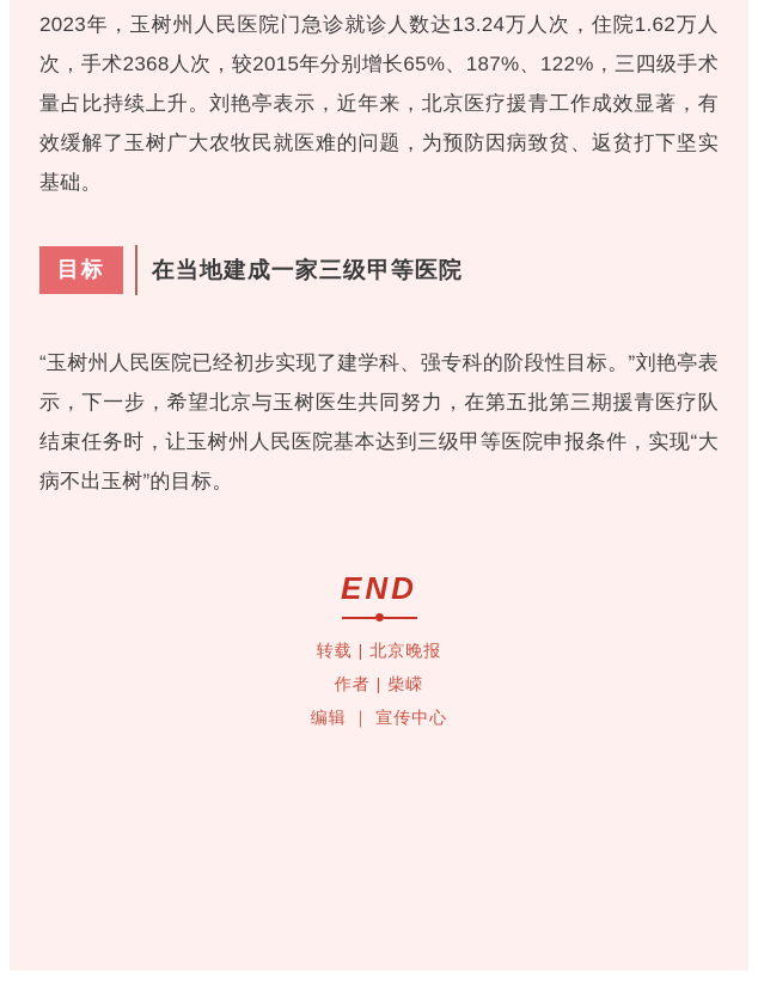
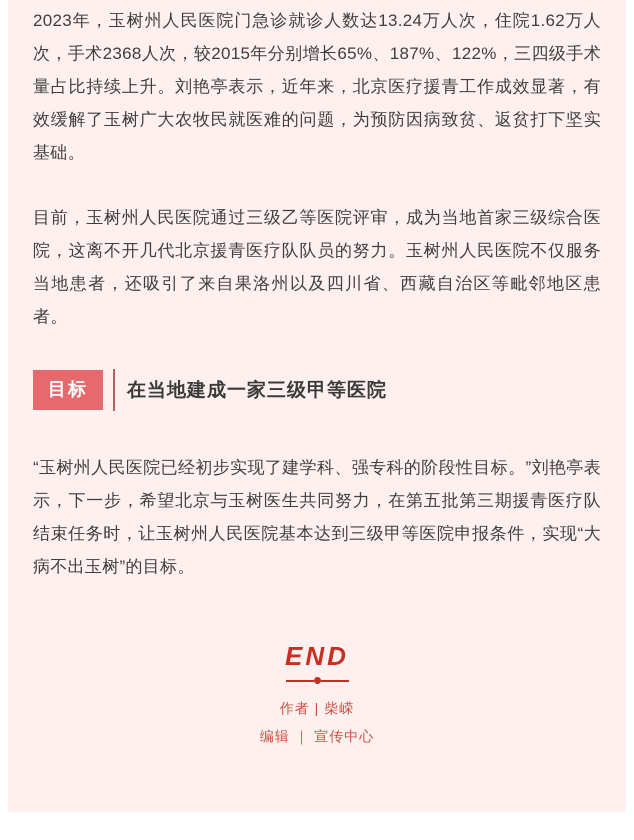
  2023年，玉树州人民医院门急诊就诊人数达13.24万人次，住院1.62万人次，手术2368人次，较2015年分别增长65%、187%、122%，三四级手术量占比持续上升。刘艳亭表示，近年来，北京医疗援青工作成效显著，有效缓解了玉树广大农牧民就医难的问题，为预防因病致贫、返贫打下坚实基础。
+ 目前，玉树州人民医院通过三级乙等医院评审，成为当地首家三级综合医院，这离不开几代北京援青医疗队队员的努力。玉树州人民医院不仅服务当地患者，还吸引了来自果洛州以及四川省、西藏自治区等毗邻地区患者。
  目标
  在当地建成一家三级甲等医院
  “玉树州人民医院已经初步实现了建学科、强专科的阶段性目标。”刘艳亭表示，下一步，希望北京与玉树医生共同努力，在第五批第三期援青医疗队结束任务时，让玉树州人民医院基本达到三级甲等医院申报条件，实现“大病不出玉树”的目标。
  END
- 转载 | 北京晚报
  作者 | 柴嵘
  编辑 ｜ 宣传中心
